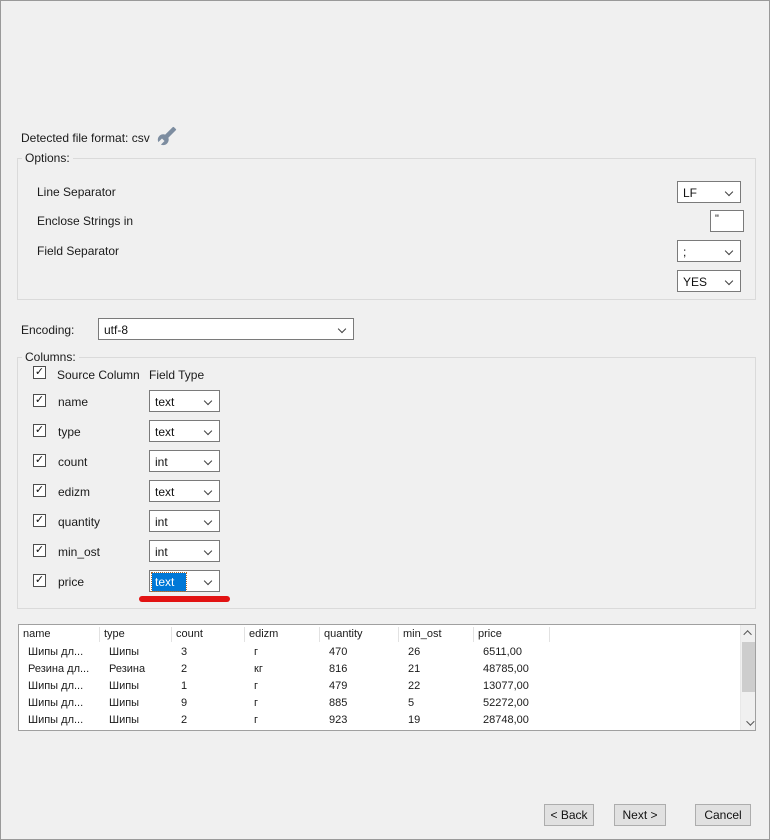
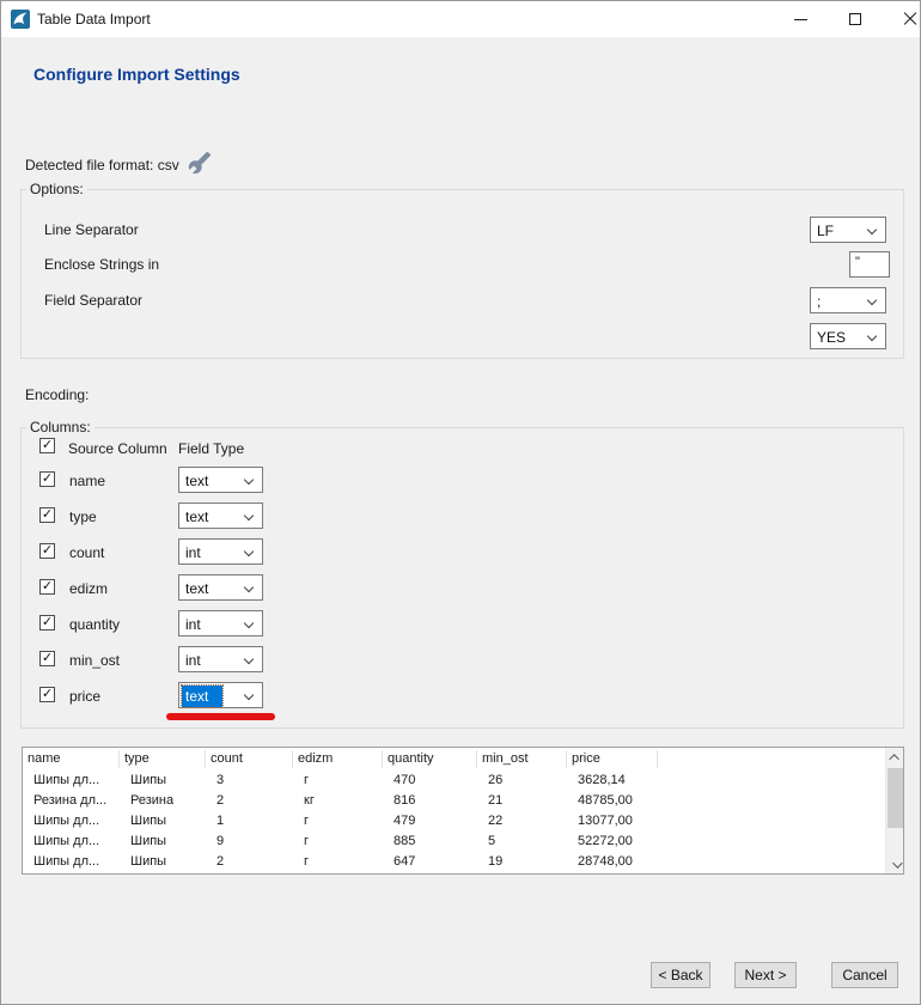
+ Table Data Import
+ Configure Import Settings
  Detected file format: csv
  Options:
  Line Separator
  LF
  Enclose Strings in
  "
  Field Separator
  ;
  YES
  Encoding:
- utf-8
  Columns:
  Source Column
  Field Type
  name
  text
  type
  text
  count
  int
  edizm
  text
  quantity
  int
  min_ost
  int
  price
  text
  name
  type
  count
  edizm
  quantity
  min_ost
  price
  Шипы дл...
  Шипы
  3
  г
  470
  26
- 6511,00
+ 3628,14
  Резина дл...
  Резина
  2
  кг
  816
  21
  48785,00
  Шипы дл...
  Шипы
  1
  г
  479
  22
  13077,00
  Шипы дл...
  Шипы
  9
  г
  885
  5
  52272,00
  Шипы дл...
  Шипы
  2
  г
- 923
+ 647
  19
  28748,00
  < Back
  Next >
  Cancel
